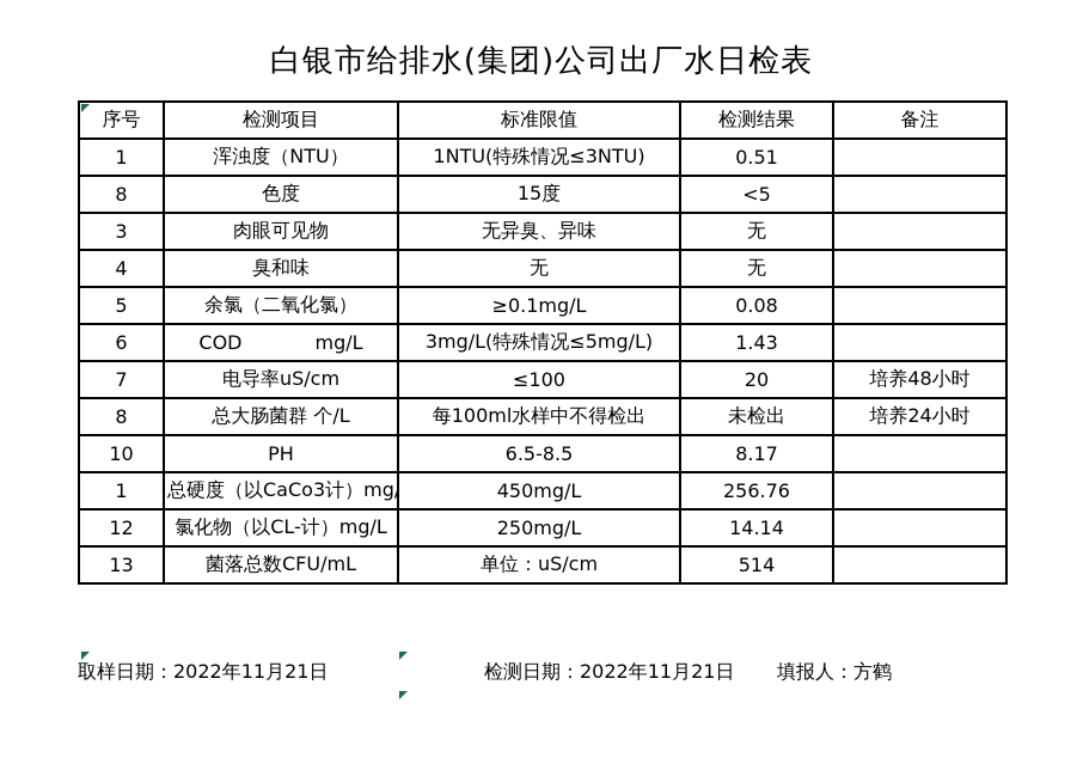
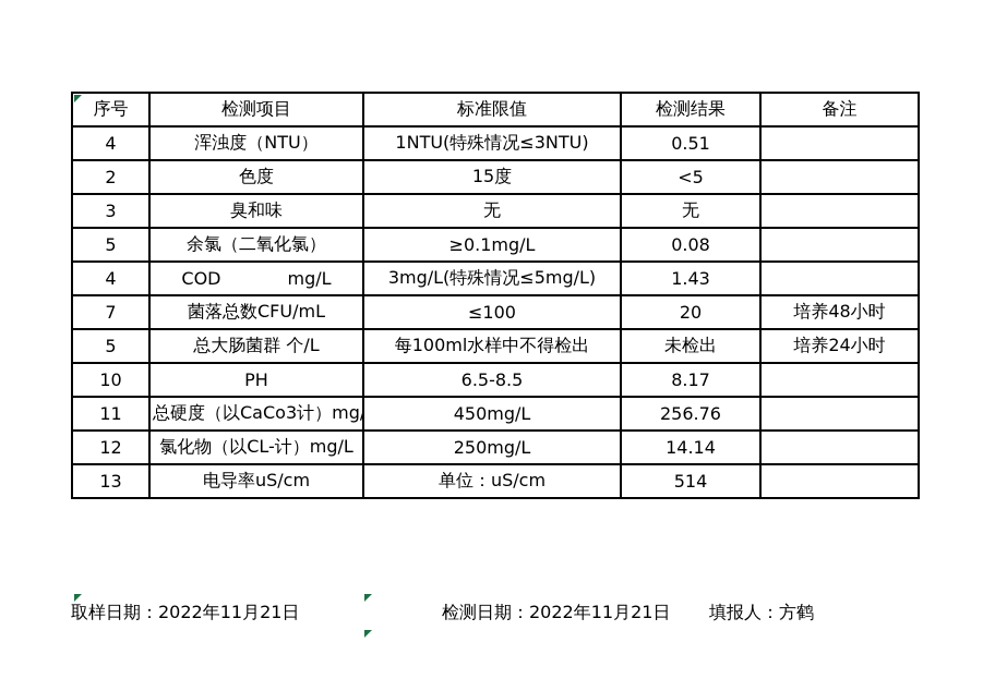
- 白银市给排水(集团)公司出厂水日检表
  序号	检测项目	标准限值	检测结果	备注
- 1	浑浊度（NTU）	1NTU(特殊情况≤3NTU)	0.51
+ 4	浑浊度（NTU）	1NTU(特殊情况≤3NTU)	0.51
- 8	色度	15度	<5
+ 2	色度	15度	<5
- 3	肉眼可见物	无异臭、异味	无
- 4	臭和味	无	无
+ 3	臭和味	无	无
  5	余氯（二氧化氯）	≥0.1mg/L	0.08
- 6	COD mg/L	3mg/L(特殊情况≤5mg/L)	1.43
+ 4	COD mg/L	3mg/L(特殊情况≤5mg/L)	1.43
- 7	电导率uS/cm	≤100	20	培养48小时
+ 7	菌落总数CFU/mL	≤100	20	培养48小时
- 8	总大肠菌群 个/L	每100ml水样中不得检出	未检出	培养24小时
+ 5	总大肠菌群 个/L	每100ml水样中不得检出	未检出	培养24小时
  10	PH	6.5-8.5	8.17
- 1	总硬度（以CaCo3计）mg/	450mg/L	256.76
+ 11	总硬度（以CaCo3计）mg/	450mg/L	256.76
  12	氯化物（以CL-计）mg/L	250mg/L	14.14
- 13	菌落总数CFU/mL	单位：uS/cm	514
+ 13	电导率uS/cm	单位：uS/cm	514
  取样日期：2022年11月21日
  检测日期：2022年11月21日
  填报人：方鹤
